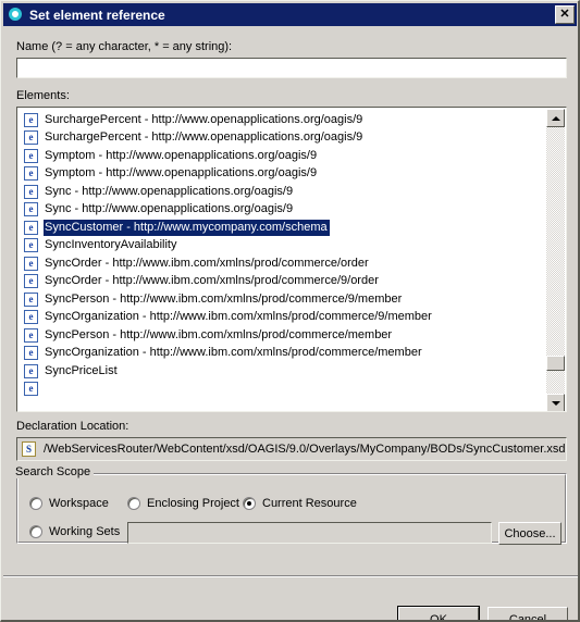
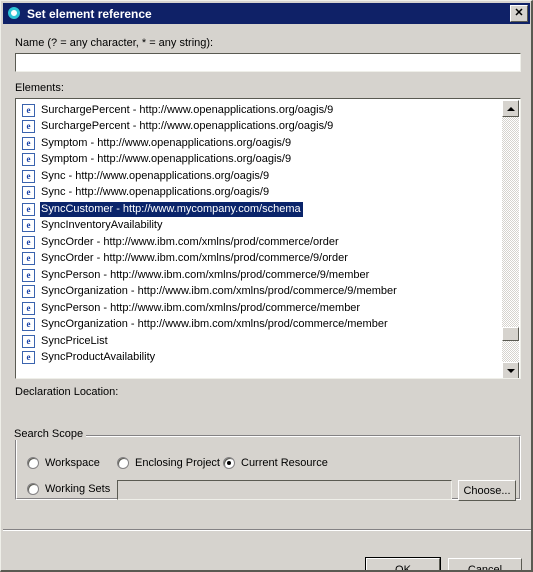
  Set element reference
  ✕
  Name (? = any character, * = any string):
  Elements:
  e
  SurchargePercent - http://www.openapplications.org/oagis/9
  e
  SurchargePercent - http://www.openapplications.org/oagis/9
  e
  Symptom - http://www.openapplications.org/oagis/9
  e
  Symptom - http://www.openapplications.org/oagis/9
  e
  Sync - http://www.openapplications.org/oagis/9
  e
  Sync - http://www.openapplications.org/oagis/9
  e
  SyncCustomer - http://www.mycompany.com/schema
  e
  SyncInventoryAvailability
  e
  SyncOrder - http://www.ibm.com/xmlns/prod/commerce/order
  e
  SyncOrder - http://www.ibm.com/xmlns/prod/commerce/9/order
  e
  SyncPerson - http://www.ibm.com/xmlns/prod/commerce/9/member
  e
  SyncOrganization - http://www.ibm.com/xmlns/prod/commerce/9/member
  e
  SyncPerson - http://www.ibm.com/xmlns/prod/commerce/member
  e
  SyncOrganization - http://www.ibm.com/xmlns/prod/commerce/member
  e
  SyncPriceList
  e
+ SyncProductAvailability
  Declaration Location:
- S
- /WebServicesRouter/WebContent/xsd/OAGIS/9.0/Overlays/MyCompany/BODs/SyncCustomer.xsd
  Search Scope
  Workspace
  Enclosing Project
  Current Resource
  Working Sets
  Choose...
  OK
  Cancel
